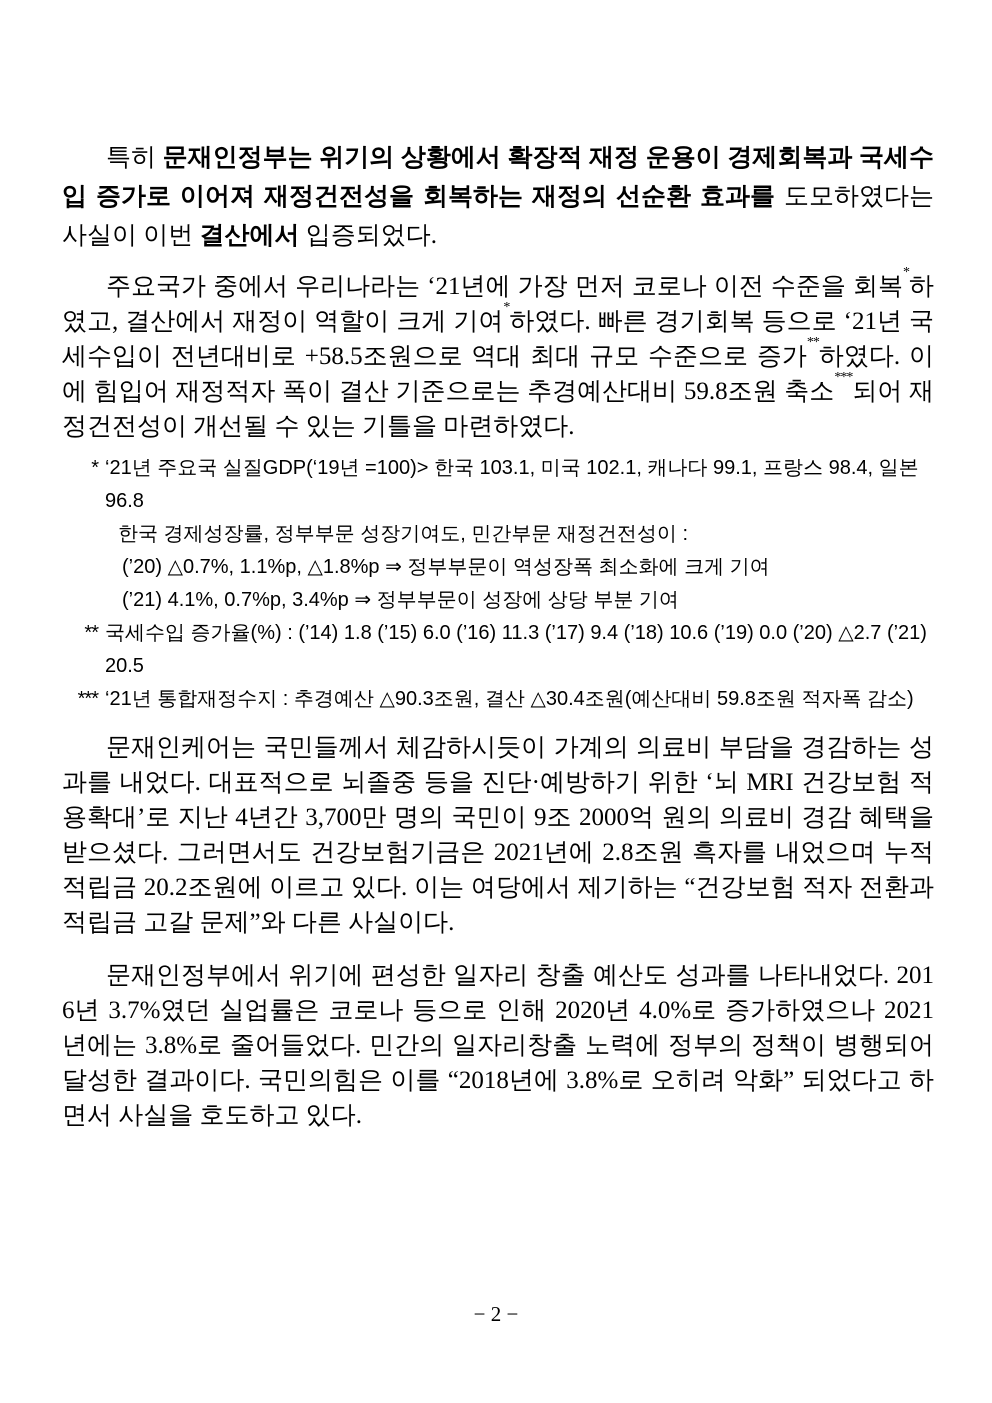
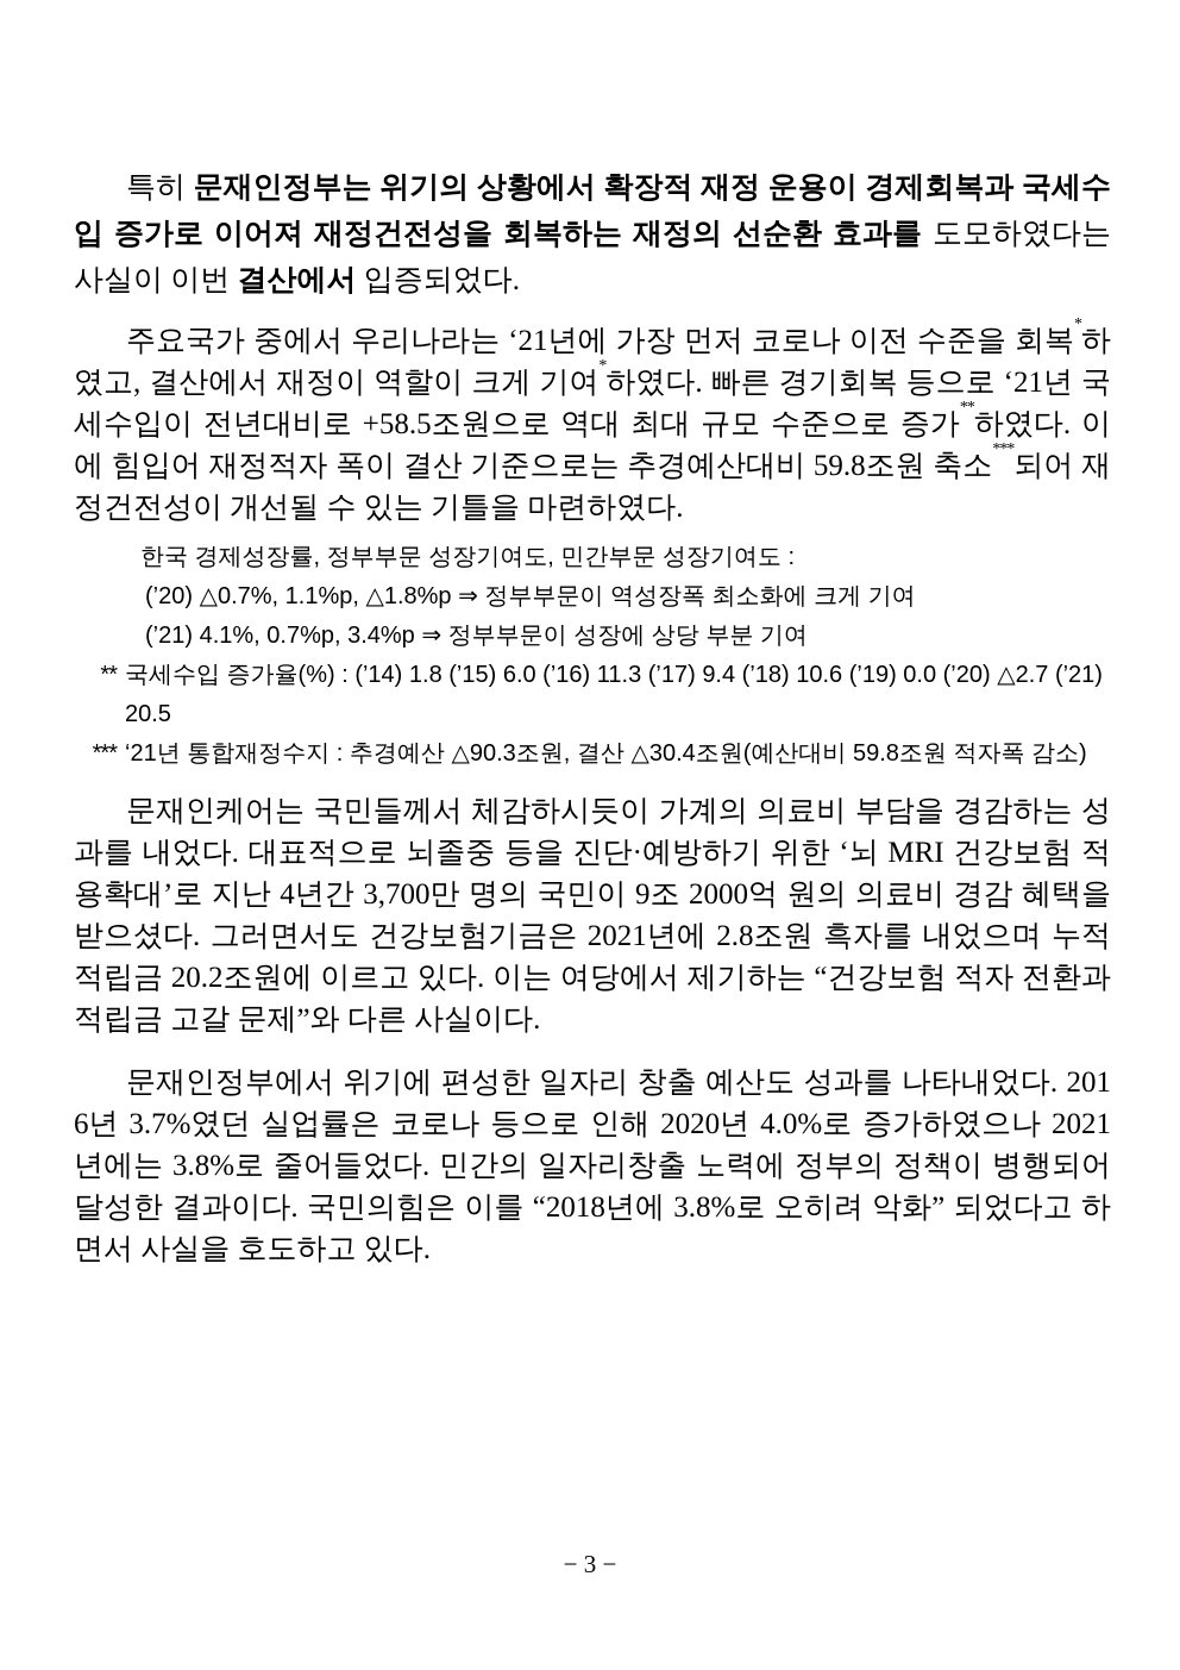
  특히 문재인정부는 위기의 상황에서 확장적 재정 운용이 경제회복과 국세수입 증가로 이어져 재정건전성을 회복하는 재정의 선순환 효과를 도모하였다는 사실이 이번 결산에서 입증되었다.
  주요국가 중에서 우리나라는 ‘21년에 가장 먼저 코로나 이전 수준을 회복*하였고, 결산에서 재정이 역할이 크게 기여*하였다. 빠른 경기회복 등으로 ‘21년 국세수입이 전년대비로 +58.5조원으로 역대 최대 규모 수준으로 증가**하였다. 이에 힘입어 재정적자 폭이 결산 기준으로는 추경예산대비 59.8조원 축소***되어 재정건전성이 개선될 수 있는 기틀을 마련하였다.
- *
- ‘21년 주요국 실질GDP(‘19년 =100)> 한국 103.1, 미국 102.1, 캐나다 99.1, 프랑스 98.4, 일본 96.8
- 한국 경제성장률, 정부부문 성장기여도, 민간부문 재정건전성이 :
+ 한국 경제성장률, 정부부문 성장기여도, 민간부문 성장기여도 :
  (’20) △0.7%, 1.1%p, △1.8%p ⇒ 정부부문이 역성장폭 최소화에 크게 기여
  (’21) 4.1%, 0.7%p, 3.4%p ⇒ 정부부문이 성장에 상당 부분 기여
  **
  국세수입 증가율(%) : (’14) 1.8 (’15) 6.0 (’16) 11.3 (’17) 9.4 (’18) 10.6 (’19) 0.0 (’20) △2.7 (’21) 20.5
  ***
  ‘21년 통합재정수지 : 추경예산 △90.3조원, 결산 △30.4조원(예산대비 59.8조원 적자폭 감소)
  문재인케어는 국민들께서 체감하시듯이 가계의 의료비 부담을 경감하는 성과를 내었다. 대표적으로 뇌졸중 등을 진단·예방하기 위한 ‘뇌 MRI 건강보험 적용확대’로 지난 4년간 3,700만 명의 국민이 9조 2000억 원의 의료비 경감 혜택을 받으셨다. 그러면서도 건강보험기금은 2021년에 2.8조원 흑자를 내었으며 누적적립금 20.2조원에 이르고 있다. 이는 여당에서 제기하는 “건강보험 적자 전환과 적립금 고갈 문제”와 다른 사실이다.
  문재인정부에서 위기에 편성한 일자리 창출 예산도 성과를 나타내었다. 2016년 3.7%였던 실업률은 코로나 등으로 인해 2020년 4.0%로 증가하였으나 2021년에는 3.8%로 줄어들었다. 민간의 일자리창출 노력에 정부의 정책이 병행되어 달성한 결과이다. 국민의힘은 이를 “2018년에 3.8%로 오히려 악화” 되었다고 하면서 사실을 호도하고 있다.
- − 2 −
+ − 3 −
